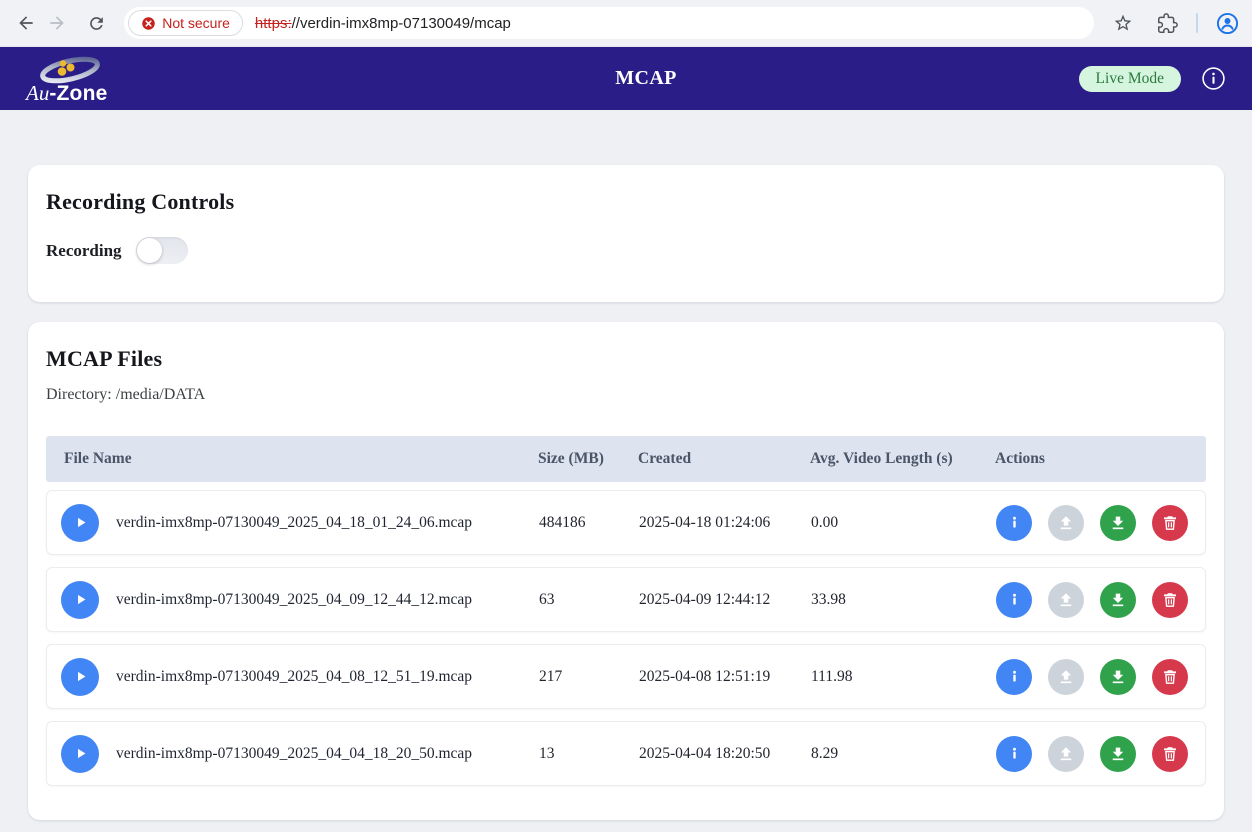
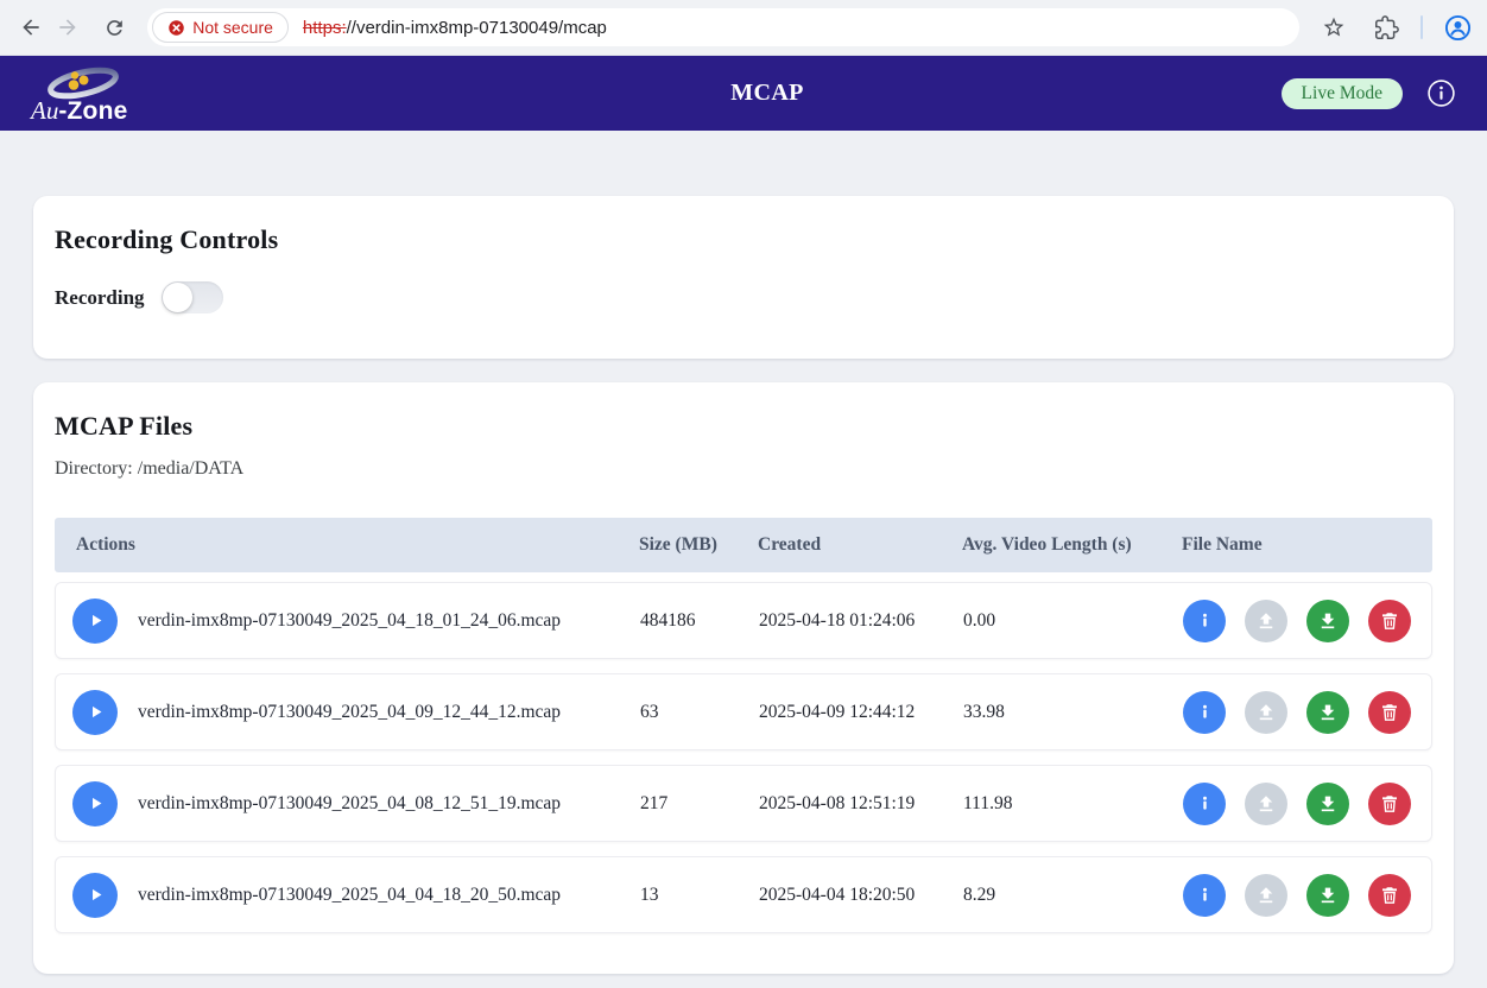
  Not secure
  https://verdin-imx8mp-07130049/mcap
  Au-Zone
  MCAP
  Live Mode
  Recording Controls
  Recording
  MCAP Files
  Directory: /media/DATA
- File Name
+ Actions
  Size (MB)
  Created
  Avg. Video Length (s)
- Actions
+ File Name
  verdin-imx8mp-07130049_2025_04_18_01_24_06.mcap
  484186
  2025-04-18 01:24:06
  0.00
  verdin-imx8mp-07130049_2025_04_09_12_44_12.mcap
  63
  2025-04-09 12:44:12
  33.98
  verdin-imx8mp-07130049_2025_04_08_12_51_19.mcap
  217
  2025-04-08 12:51:19
  111.98
  verdin-imx8mp-07130049_2025_04_04_18_20_50.mcap
  13
  2025-04-04 18:20:50
  8.29
